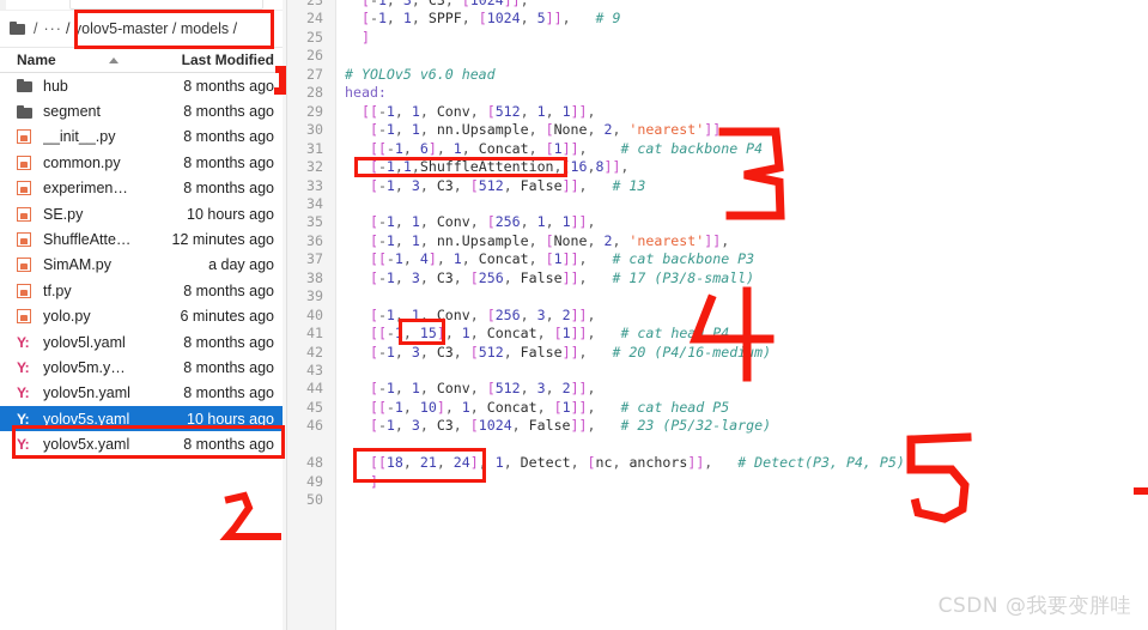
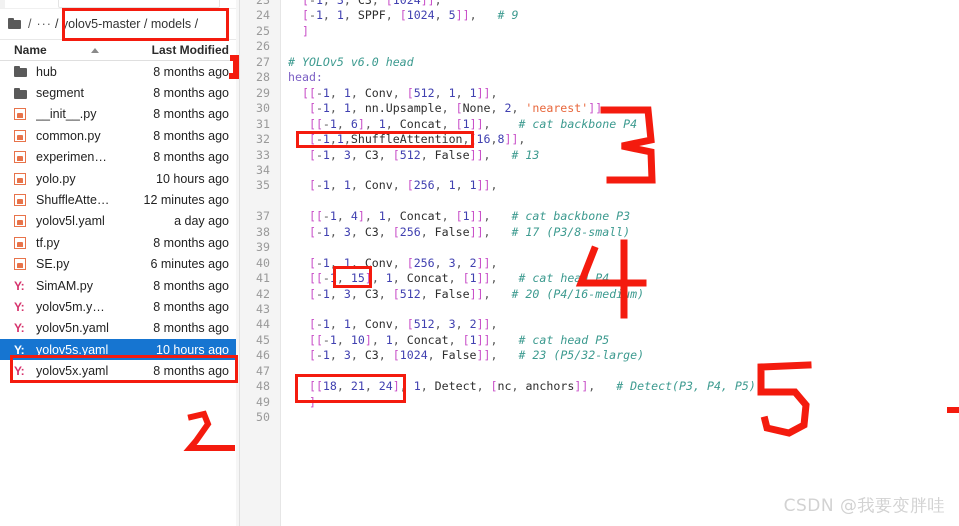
  /
  ···
  / yolov5-master / models /
  Name
  Last Modified
  hub
  8 months ago
  segment
  8 months ago
  __init__.py
  8 months ago
  common.py
  8 months ago
  experimen…
  8 months ago
- SE.py
+ yolo.py
  10 hours ago
  ShuffleAtte…
  12 minutes ago
- SimAM.py
+ yolov5l.yaml
  a day ago
  tf.py
  8 months ago
- yolo.py
+ SE.py
  6 minutes ago
  Y:
- yolov5l.yaml
+ SimAM.py
  8 months ago
  Y:
  yolov5m.y…
  8 months ago
  Y:
  yolov5n.yaml
  8 months ago
  Y:
  yolov5s.yaml
  10 hours ago
  Y:
  yolov5x.yaml
  8 months ago
  23
  [-1, 3, C3, [1024]],
  24
  [-1, 1, SPPF, [1024, 5]], # 9
  25
  ]
  26
  27
  # YOLOv5 v6.0 head
  28
  head:
  29
  [[-1, 1, Conv, [512, 1, 1]],
  30
  [-1, 1, nn.Upsample, [None, 2, 'nearest']]
  31
  [[-1, 6], 1, Concat, [1]], # cat backbone P4
  32
  [-1,1,ShuffleAttention,[16,8]],
  33
  [-1, 3, C3, [512, False]], # 13
  34
  35
  [-1, 1, Conv, [256, 1, 1]],
- 36
- [-1, 1, nn.Upsample, [None, 2, 'nearest']],
  37
  [[-1, 4], 1, Concat, [1]], # cat backbone P3
  38
  [-1, 3, C3, [256, False]], # 17 (P3/8-small)
  39
  40
  [-1, 1, Conv, [256, 3, 2]],
  41
  [[-1, 15], 1, Concat, [1]], # cat hea P4
  42
  [-1, 3, C3, [512, False]], # 20 (P4/16-medim)
  43
  44
  [-1, 1, Conv, [512, 3, 2]],
  45
  [[-1, 10], 1, Concat, [1]], # cat head P5
  46
  [-1, 3, C3, [1024, False]], # 23 (P5/32-large)
+ 47
  48
  [[18, 21, 24], 1, Detect, [nc, anchors]], # Detect(P3, P4, P5)
  49
  ]
  50
  CSDN @我要变胖哇
